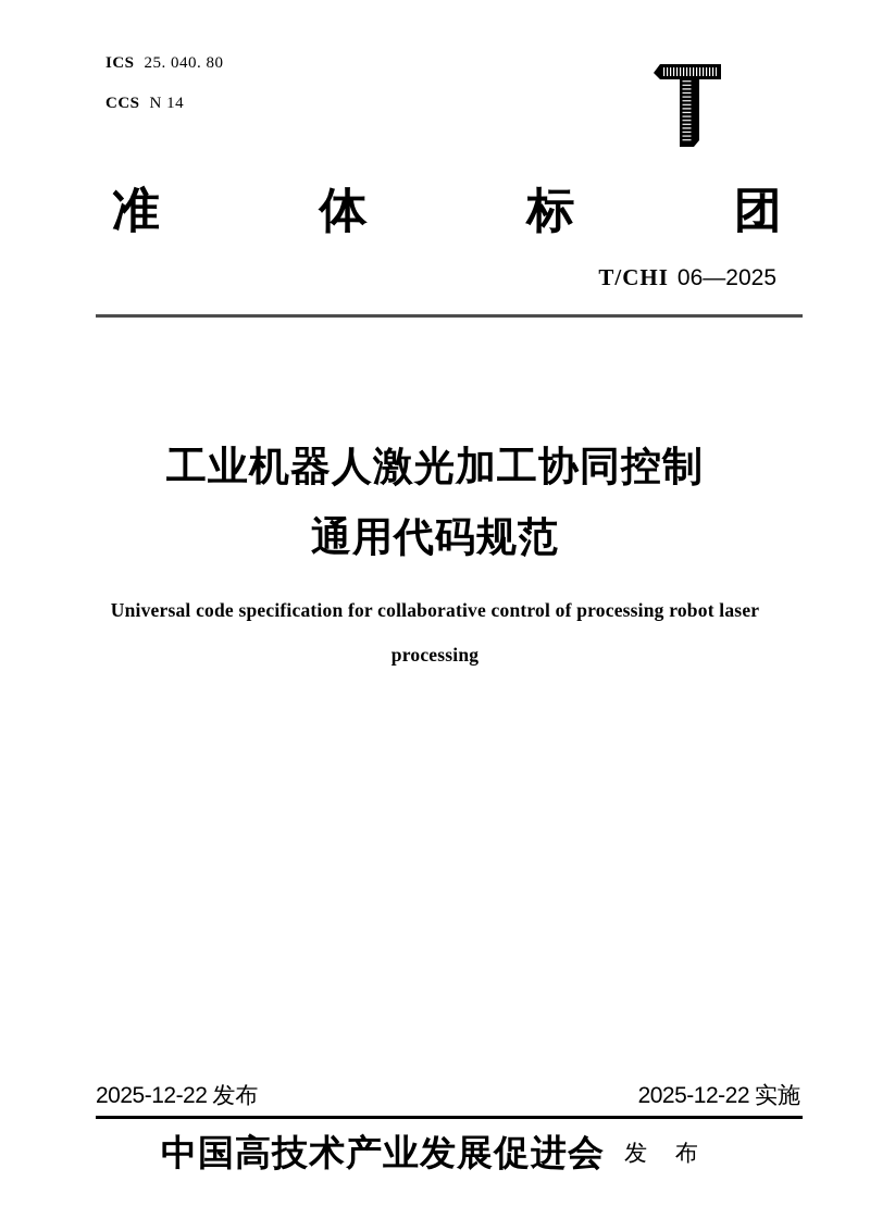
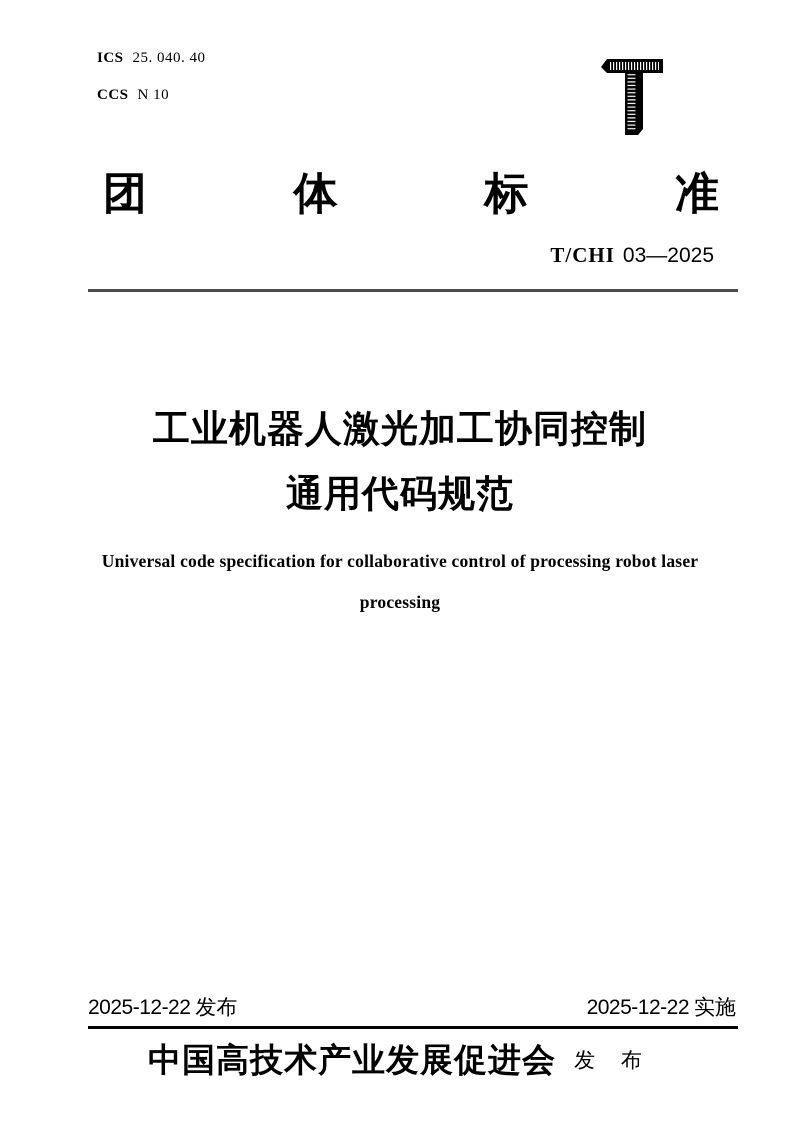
- ICS 25. 040. 80
+ ICS 25. 040. 40
- CCS N 14
+ CCS N 10
- 准
+ 团
  体
  标
- 团
+ 准
- T/CHI 06—2025
+ T/CHI 03—2025
  工业机器人激光加工协同控制
  通用代码规范
  Universal code specification for collaborative control of processing robot laser
  processing
  2025-12-22 发布
  2025-12-22 实施
  中国高技术产业发展促进会
  发 布
